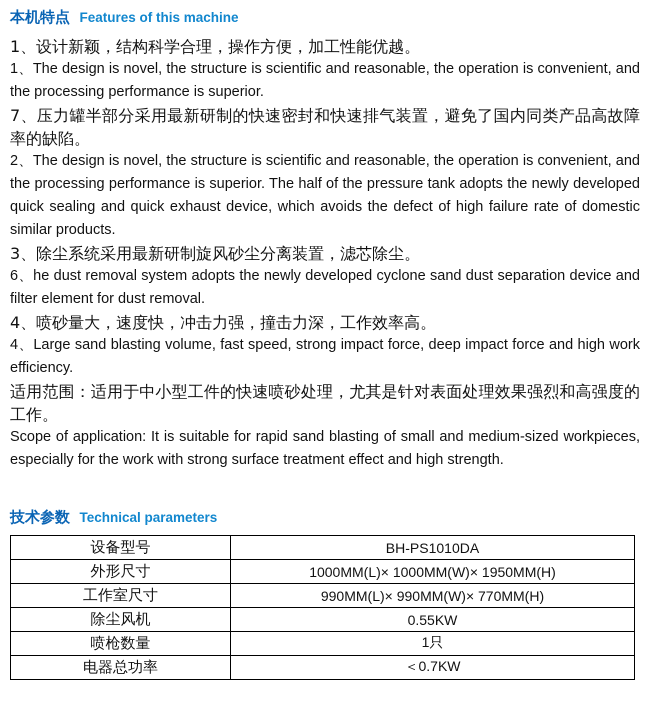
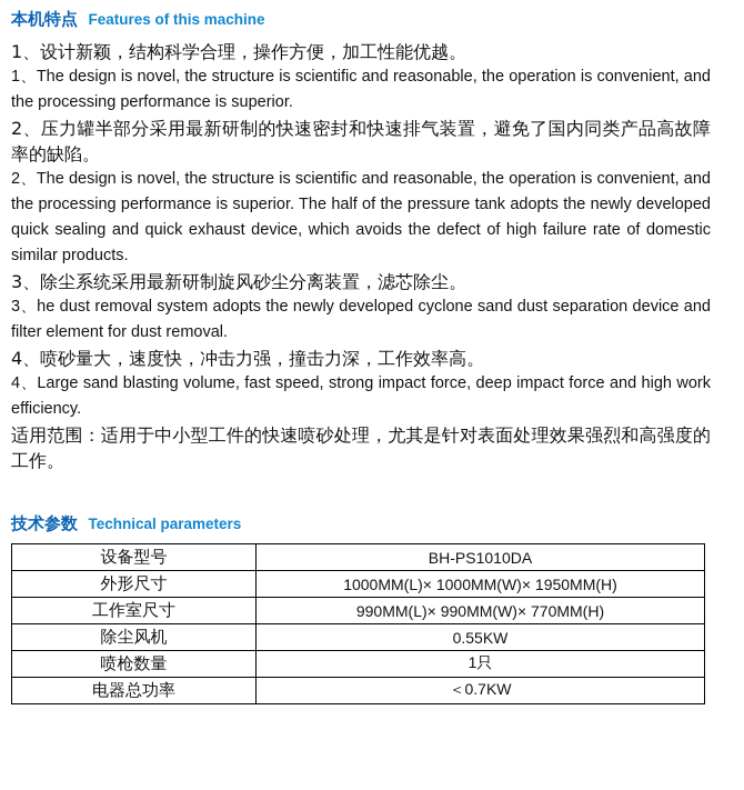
  本机特点 Features of this machine
  1、设计新颖，结构科学合理，操作方便，加工性能优越。
  1、The design is novel, the structure is scientific and reasonable, the operation is convenient, and the processing performance is superior.
- 7、压力罐半部分采用最新研制的快速密封和快速排气装置，避免了国内同类产品高故障率的缺陷。
+ 2、压力罐半部分采用最新研制的快速密封和快速排气装置，避免了国内同类产品高故障率的缺陷。
  2、The design is novel, the structure is scientific and reasonable, the operation is convenient, and the processing performance is superior. The half of the pressure tank adopts the newly developed quick sealing and quick exhaust device, which avoids the defect of high failure rate of domestic similar products.
  3、除尘系统采用最新研制旋风砂尘分离装置，滤芯除尘。
- 6、he dust removal system adopts the newly developed cyclone sand dust separation device and filter element for dust removal.
+ 3、he dust removal system adopts the newly developed cyclone sand dust separation device and filter element for dust removal.
  4、喷砂量大，速度快，冲击力强，撞击力深，工作效率高。
  4、Large sand blasting volume, fast speed, strong impact force, deep impact force and high work efficiency.
  适用范围：适用于中小型工件的快速喷砂处理，尤其是针对表面处理效果强烈和高强度的工作。
- Scope of application: It is suitable for rapid sand blasting of small and medium-sized workpieces, especially for the work with strong surface treatment effect and high strength.
  技术参数 Technical parameters
  设备型号	BH-PS1010DA
  外形尺寸	1000MM(L)× 1000MM(W)× 1950MM(H)
  工作室尺寸	990MM(L)× 990MM(W)× 770MM(H)
  除尘风机	0.55KW
  喷枪数量	1只
  电器总功率	＜0.7KW
